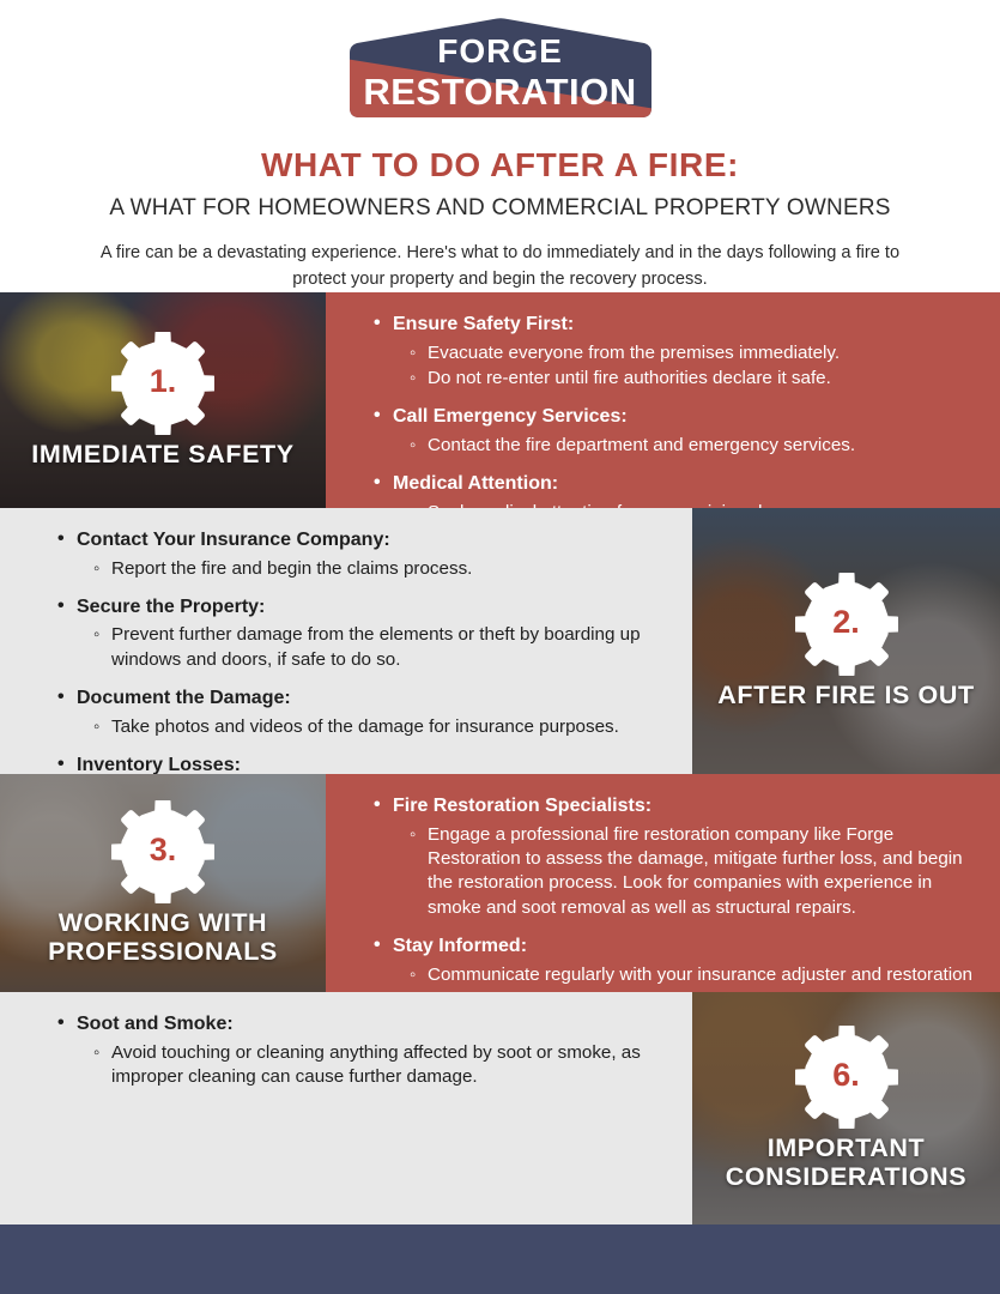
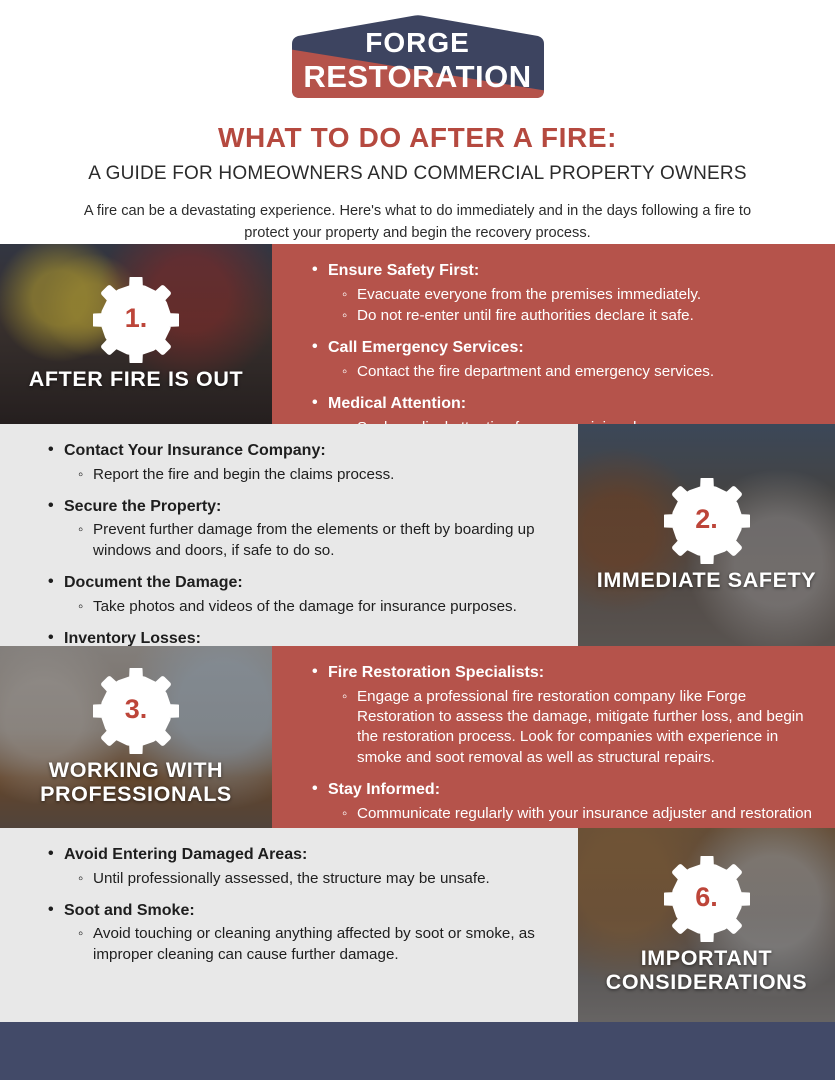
  FORGE
  RESTORATION
  WHAT TO DO AFTER A FIRE:
- A WHAT FOR HOMEOWNERS AND COMMERCIAL PROPERTY OWNERS
+ A GUIDE FOR HOMEOWNERS AND COMMERCIAL PROPERTY OWNERS
  A fire can be a devastating experience. Here's what to do immediately and in the days following a fire to protect your property and begin the recovery process.
  1.
- IMMEDIATE SAFETY
+ AFTER FIRE IS OUT
  Ensure Safety First:
  Evacuate everyone from the premises immediately.
  Do not re-enter until fire authorities declare it safe.
  Call Emergency Services:
  Contact the fire department and emergency services.
  Medical Attention:
  Contact Your Insurance Company:
  Report the fire and begin the claims process.
  Secure the Property:
  Prevent further damage from the elements or theft by boarding up windows and doors, if safe to do so.
  Document the Damage:
  Take photos and videos of the damage for insurance purposes.
  Inventory Losses:
  2.
- AFTER FIRE IS OUT
+ IMMEDIATE SAFETY
  3.
  WORKING WITH PROFESSIONALS
  Fire Restoration Specialists:
  Engage a professional fire restoration company like Forge Restoration to assess the damage, mitigate further loss, and begin the restoration process. Look for companies with experience in smoke and soot removal as well as structural repairs.
  Stay Informed:
  Communicate regularly with your insurance adjuster and restoration
+ Avoid Entering Damaged Areas:
+ Until professionally assessed, the structure may be unsafe.
  Soot and Smoke:
  Avoid touching or cleaning anything affected by soot or smoke, as improper cleaning can cause further damage.
  6.
  IMPORTANT CONSIDERATIONS
